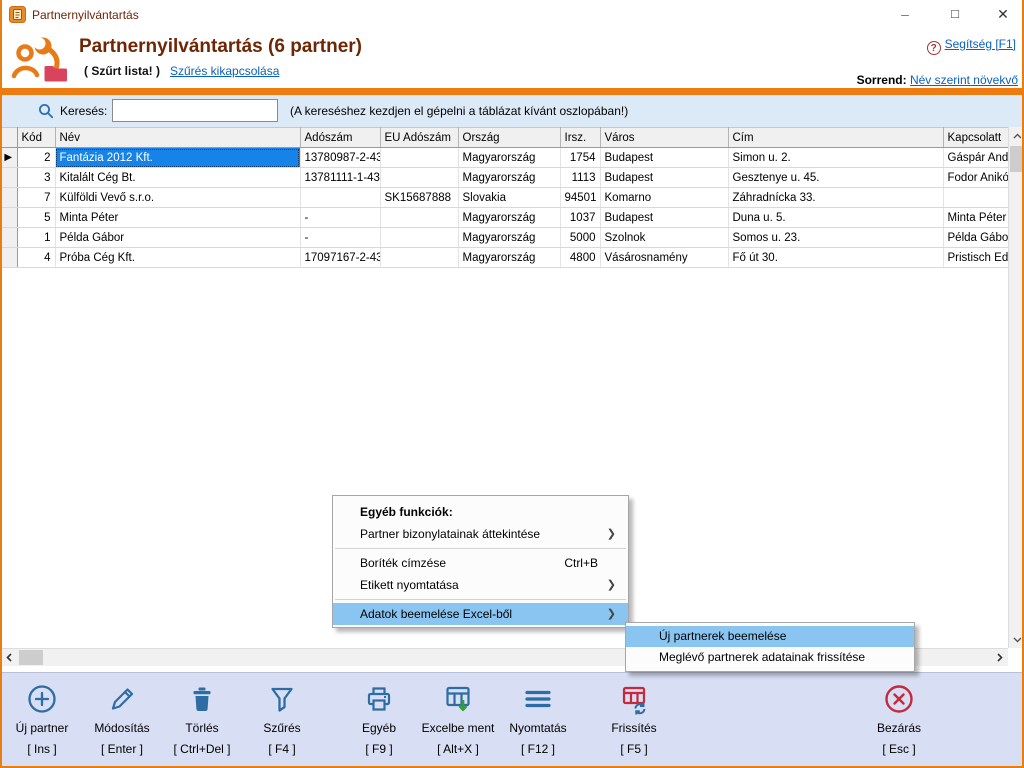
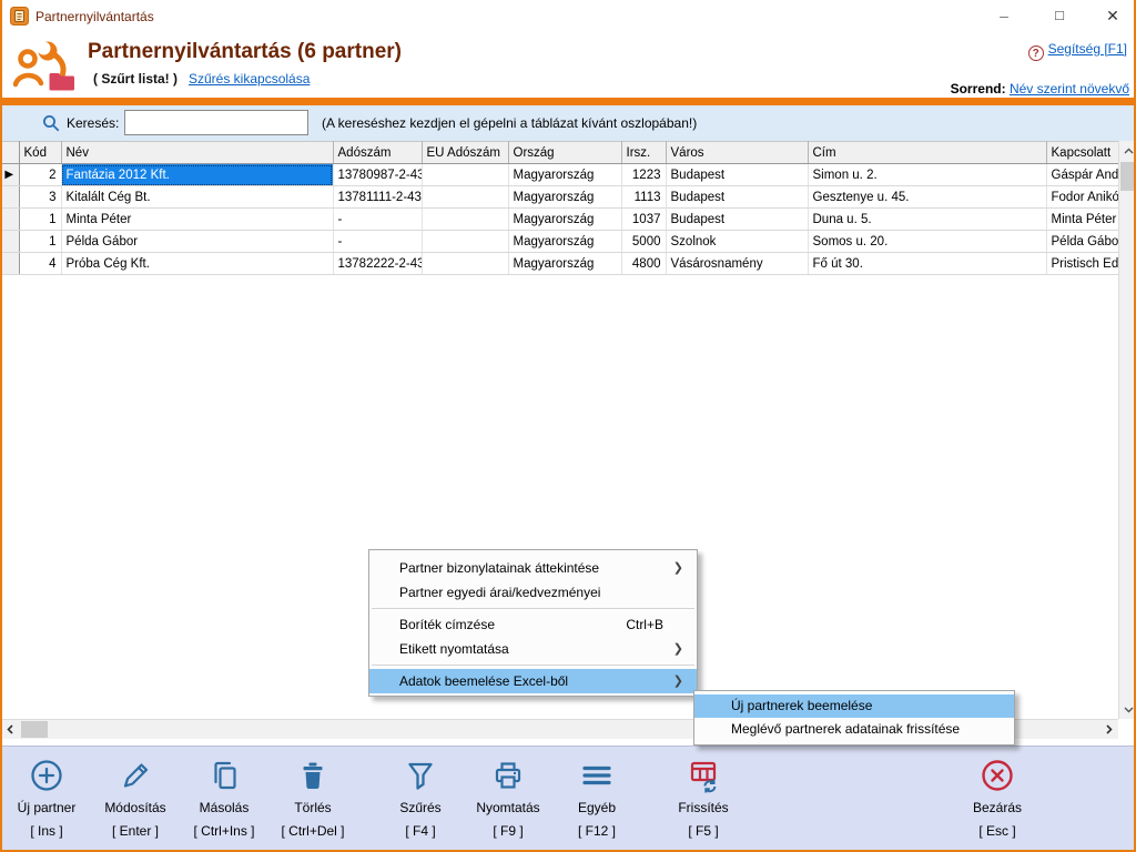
  Partnernyilvántartás
  –
  □
  ✕
  Partnernyilvántartás (6 partner)
  ( Szűrt lista! )
  Szűrés kikapcsolása
  ? Segítség [F1]
  Sorrend: Név szerint növekvő
  Keresés:
  (A kereséshez kezdjen el gépelni a táblázat kívánt oszlopában!)
  	Kód	Név	Adószám	EU Adószám	Ország	Irsz.	Város	Cím	Kapcsolatt
- ▶	2	Fantázia 2012 Kft.	13780987-2-43		Magyarország	1754	Budapest	Simon u. 2.	Gáspár And
+ ▶	2	Fantázia 2012 Kft.	13780987-2-43		Magyarország	1223	Budapest	Simon u. 2.	Gáspár And
- 	3	Kitalált Cég Bt.	13781111-1-43		Magyarország	1113	Budapest	Gesztenye u. 45.	Fodor Anikó
+ 	3	Kitalált Cég Bt.	13781111-2-43		Magyarország	1113	Budapest	Gesztenye u. 45.	Fodor Anikó
- 	7	Külföldi Vevő s.r.o.		SK15687888	Slovakia	94501	Komarno	Záhradnícka 33.
- 	5	Minta Péter	-		Magyarország	1037	Budapest	Duna u. 5.	Minta Péter
+ 	1	Minta Péter	-		Magyarország	1037	Budapest	Duna u. 5.	Minta Péter
- 	1	Példa Gábor	-		Magyarország	5000	Szolnok	Somos u. 23.	Példa Gábo
+ 	1	Példa Gábor	-		Magyarország	5000	Szolnok	Somos u. 20.	Példa Gábo
- 	4	Próba Cég Kft.	17097167-2-43		Magyarország	4800	Vásárosnamény	Fő út 30.	Pristisch Ed
+ 	4	Próba Cég Kft.	13782222-2-43		Magyarország	4800	Vásárosnamény	Fő út 30.	Pristisch Ed
- Egyéb funkciók:
  Partner bizonylatainak áttekintése
  ❯
+ Partner egyedi árai/kedvezményei
  Boríték címzése
  Ctrl+B
  Etikett nyomtatása
  ❯
  Adatok beemelése Excel-ből
  ❯
  Új partnerek beemelése
  Meglévő partnerek adatainak frissítése
  Új partner
  [ Ins ]
  Módosítás
  [ Enter ]
+ Másolás
+ [ Ctrl+Ins ]
  Törlés
  [ Ctrl+Del ]
  Szűrés
  [ F4 ]
- Egyéb
+ Nyomtatás
  [ F9 ]
- Excelbe ment
- [ Alt+X ]
- Nyomtatás
+ Egyéb
  [ F12 ]
  Frissítés
  [ F5 ]
  Bezárás
  [ Esc ]
